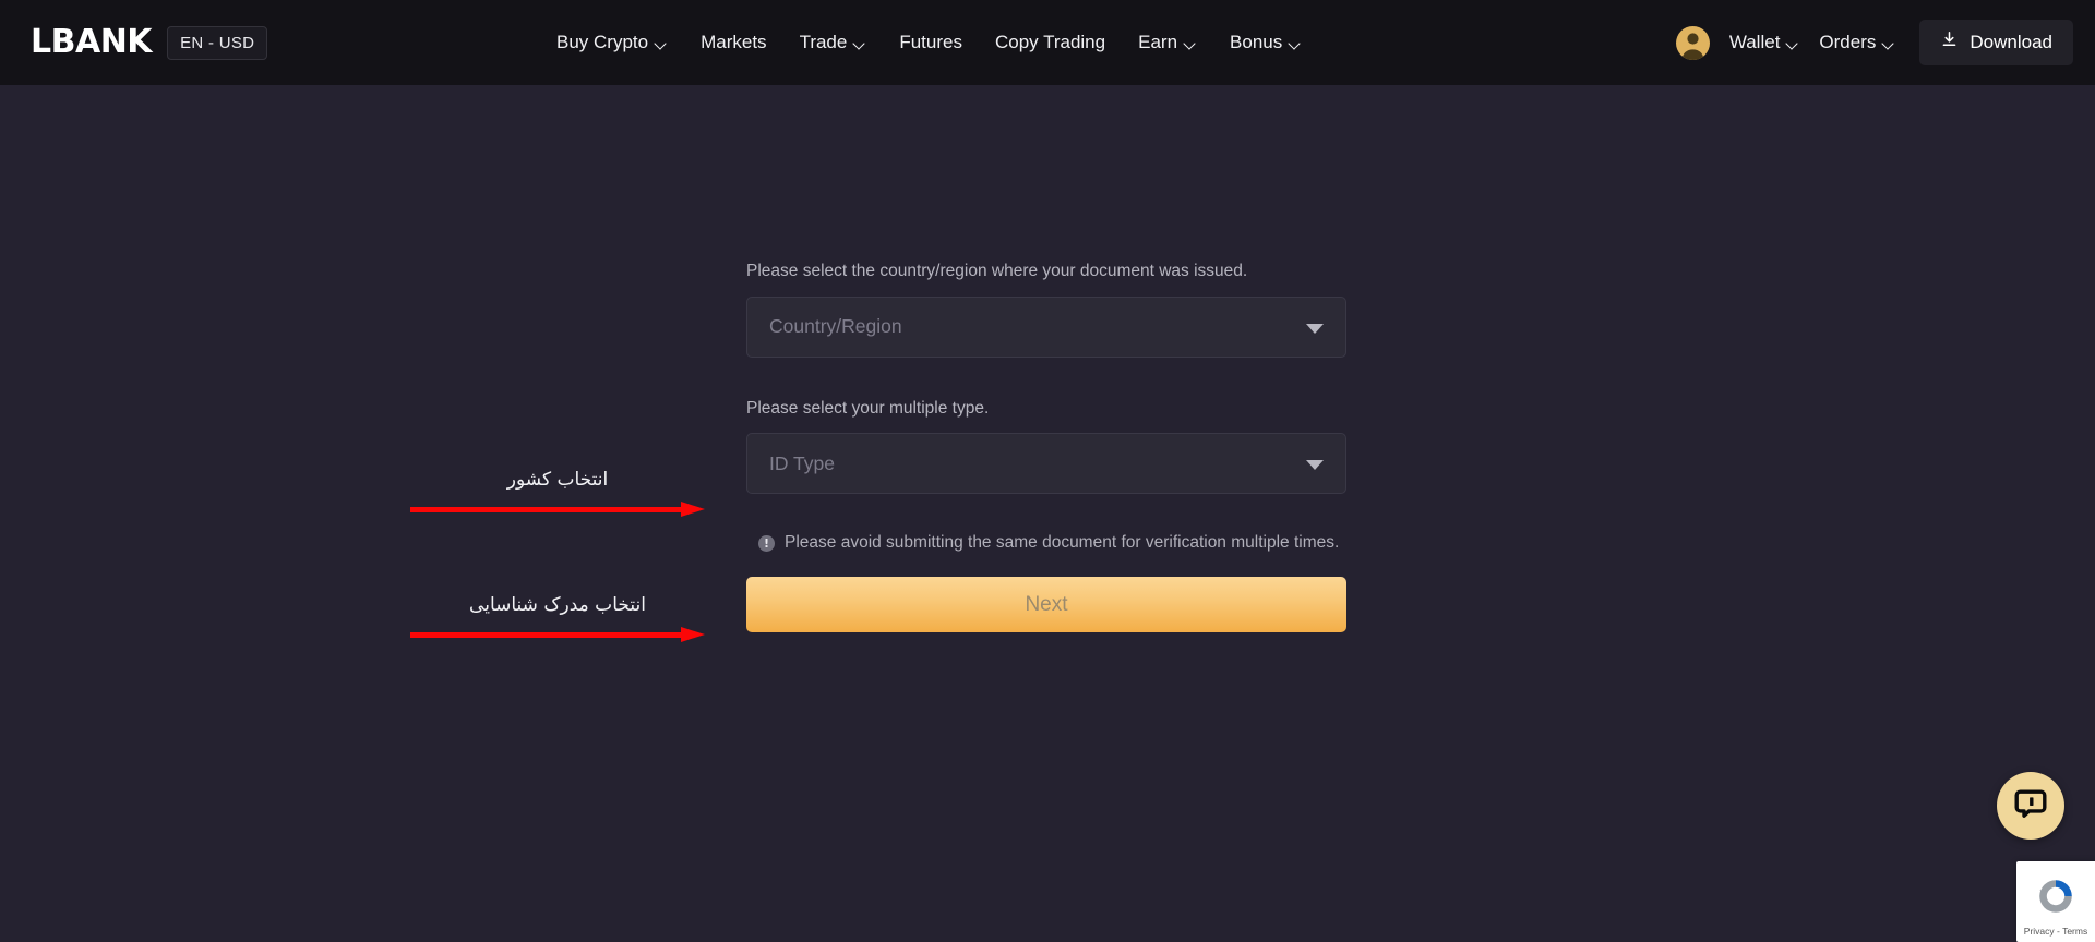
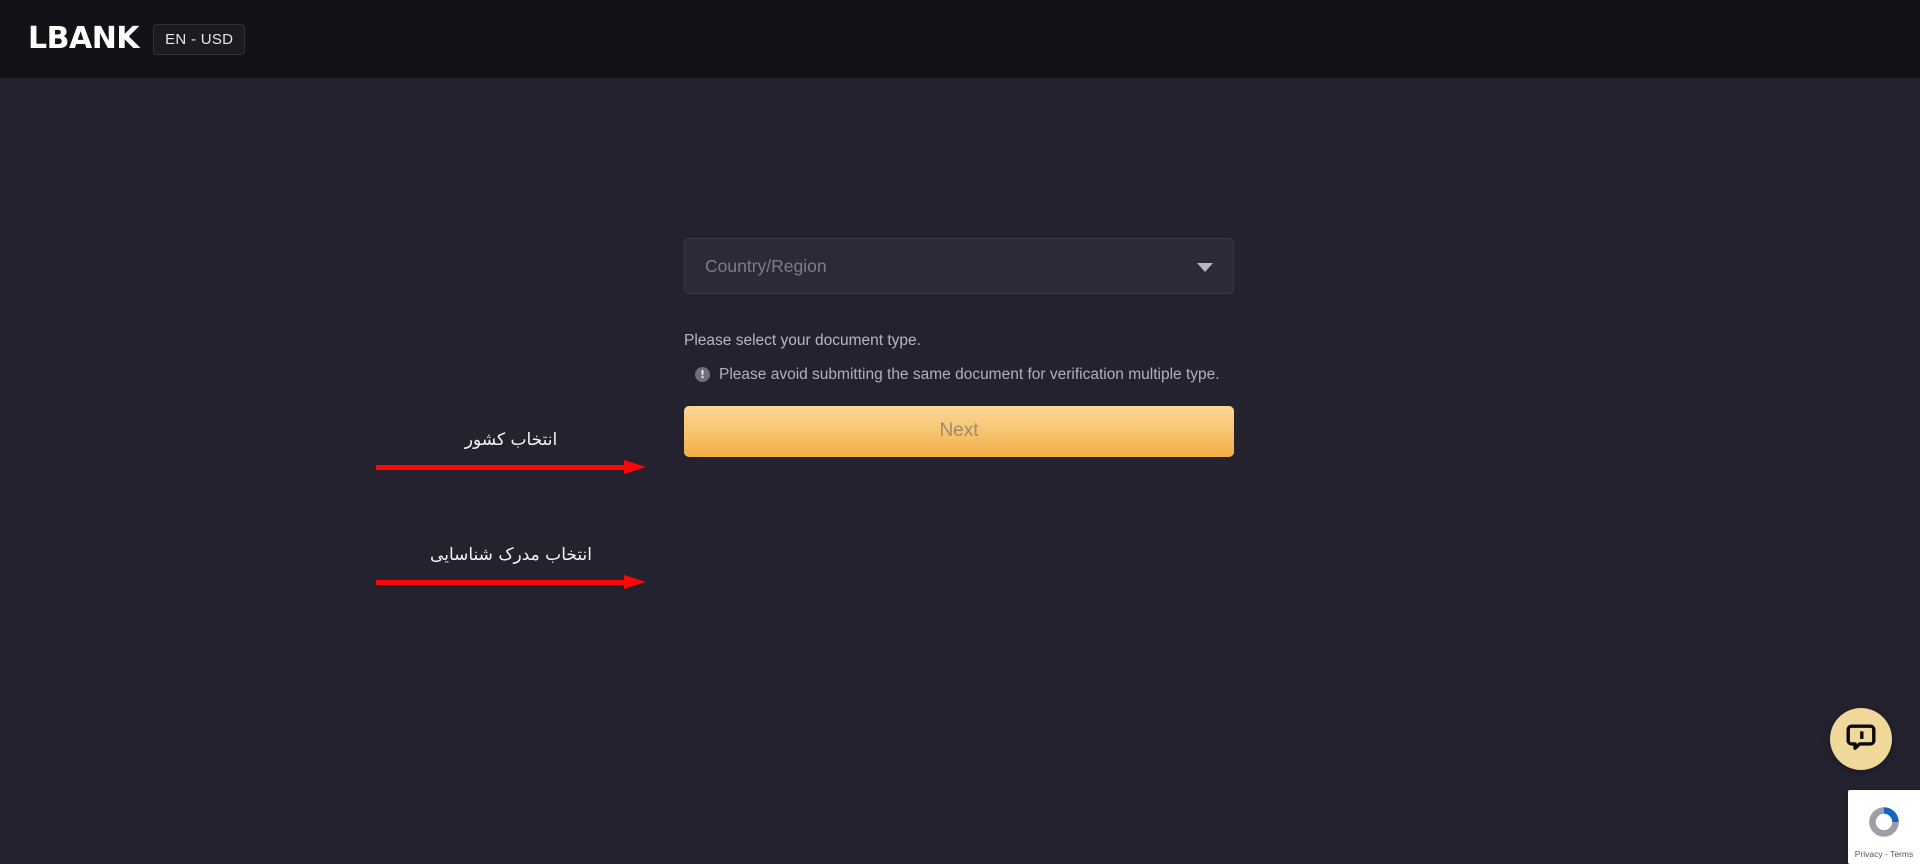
  LBANK
  EN - USD
- Buy Crypto
- Markets
- Trade
- Futures
- Copy Trading
- Earn
- Bonus
- Wallet
- Orders
- Download
  انتخاب کشور
  انتخاب مدرک شناسایی
- Please select the country/region where your document was issued.
  Country/Region
- Please select your multiple type.
+ Please select your document type.
- ID Type
  !
- Please avoid submitting the same document for verification multiple times.
+ Please avoid submitting the same document for verification multiple type.
  Next
  Privacy - Terms
